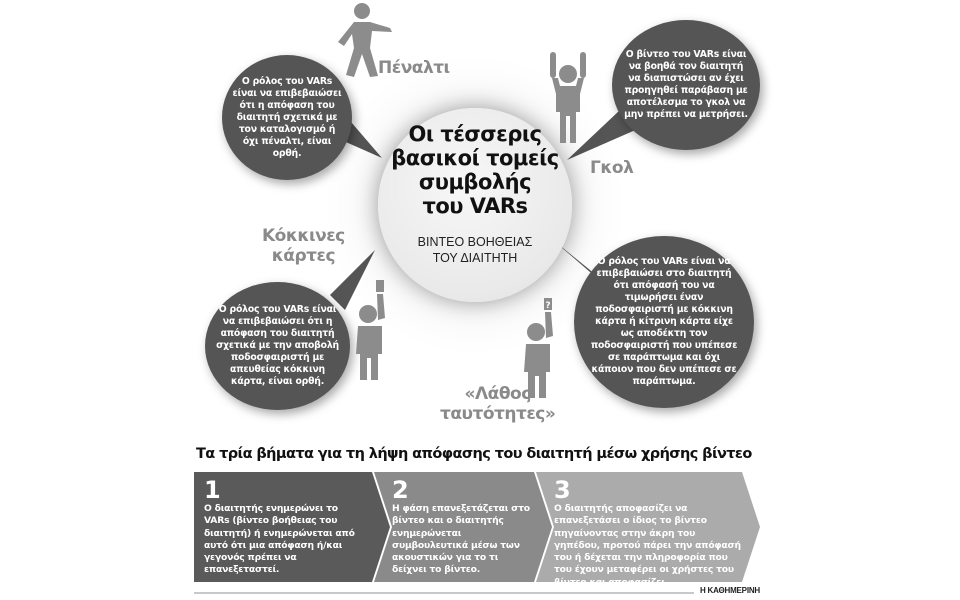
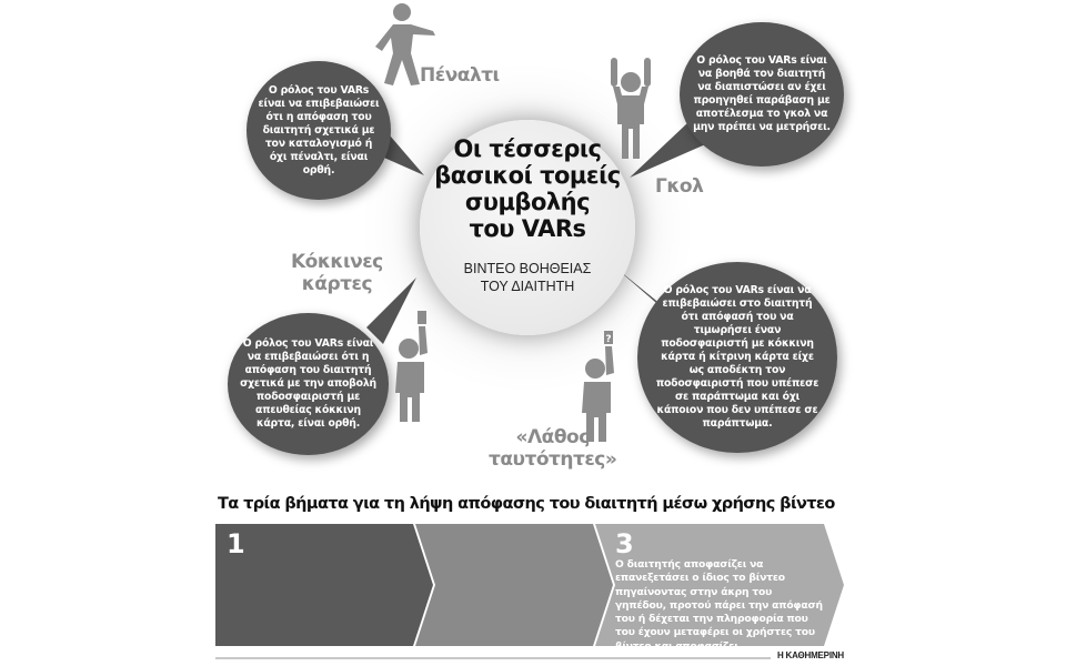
  Οι τέσσερις
  βασικοί τομείς
  συμβολής
  του VARs
  ΒΙΝΤΕΟ ΒΟΗΘΕΙΑΣ
  ΤΟΥ ΔΙΑΙΤΗΤΗ
  Ο ρόλος του VARs είναι να επιβεβαιώσει ότι η απόφαση του διαιτητή σχετικά με τον καταλογισμό ή όχι πέναλτι, είναι ορθή.
  Πέναλτι
- Ο βίντεο του VARs είναι να βοηθά τον διαιτητή να διαπιστώσει αν έχει προηγηθεί παράβαση με αποτέλεσμα το γκολ να μην πρέπει να μετρήσει.
+ Ο ρόλος του VARs είναι να βοηθά τον διαιτητή να διαπιστώσει αν έχει προηγηθεί παράβαση με αποτέλεσμα το γκολ να μην πρέπει να μετρήσει.
  Γκολ
  Κόκκινες
  κάρτες
  Ο ρόλος του VARs είναι να επιβεβαιώσει ότι η απόφαση του διαιτητή σχετικά με την αποβολή ποδοσφαιριστή με απευθείας κόκκινη κάρτα, είναι ορθή.
  ?
  «Λάθος
  ταυτότητες»
  Ο ρόλος του VARs είναι να επιβεβαιώσει στο διαιτητή ότι απόφασή του να τιμωρήσει έναν ποδοσφαιριστή με κόκκινη κάρτα ή κίτρινη κάρτα είχε ως αποδέκτη τον ποδοσφαιριστή που υπέπεσε σε παράπτωμα και όχι κάποιον που δεν υπέπεσε σε παράπτωμα.
  Τα τρία βήματα για τη λήψη απόφασης του διαιτητή μέσω χρήσης βίντεο
  1
- Ο διαιτητής ενημερώνει το VARs (βίντεο βοήθειας του διαιτητή) ή ενημερώνεται από αυτό ότι μια απόφαση ή/και γεγονός πρέπει να επανεξεταστεί.
- 2
- Η φάση επανεξετάζεται στο βίντεο και ο διαιτητής ενημερώνεται συμβουλευτικά μέσω των ακουστικών για το τι δείχνει το βίντεο.
  3
  Ο διαιτητής αποφασίζει να επανεξετάσει ο ίδιος το βίντεο πηγαίνοντας στην άκρη του γηπέδου, προτού πάρει την απόφασή του ή δέχεται την πληροφορία που του έχουν μεταφέρει οι χρήστες του βίντεο και αποφασίζει.
  Η ΚΑΘΗΜΕΡΙΝΗ
